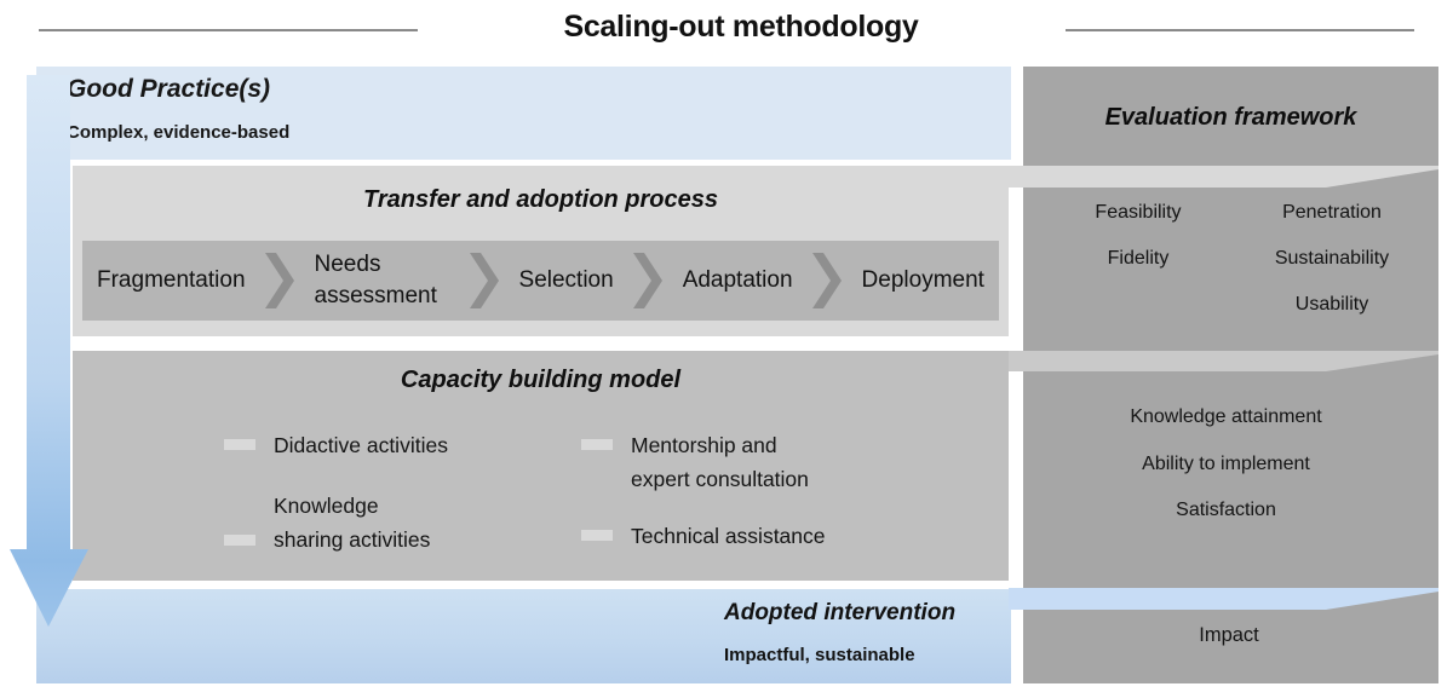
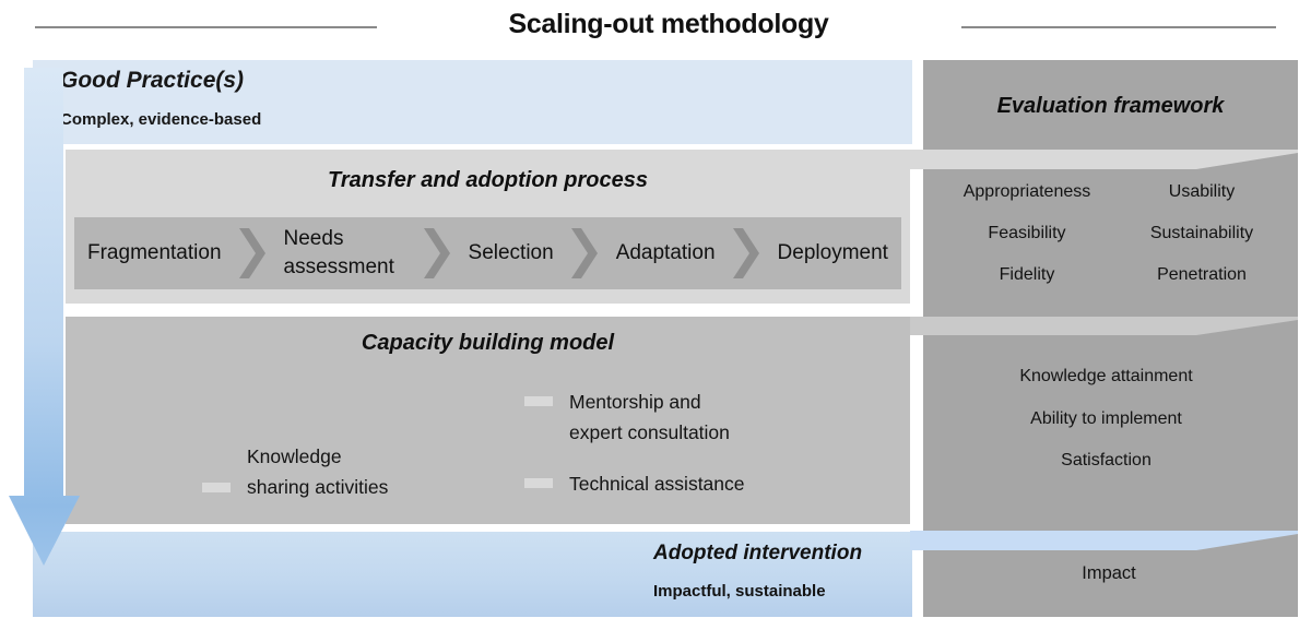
  Scaling-out methodology
  Good Practice(s)
  Complex, evidence-based
  Adopted intervention
  Impactful, sustainable
  Transfer and adoption process
  Fragmentation
  Needs assessment
  Selection
  Adaptation
  Deployment
  Capacity building model
- Didactive activities
  Knowledge sharing activities
  Mentorship and expert consultation
  Technical assistance
  Evaluation framework
+ Appropriateness
  Feasibility
  Fidelity
- Penetration
+ Usability
  Sustainability
- Usability
+ Penetration
  Knowledge attainment
  Ability to implement
  Satisfaction
  Impact
